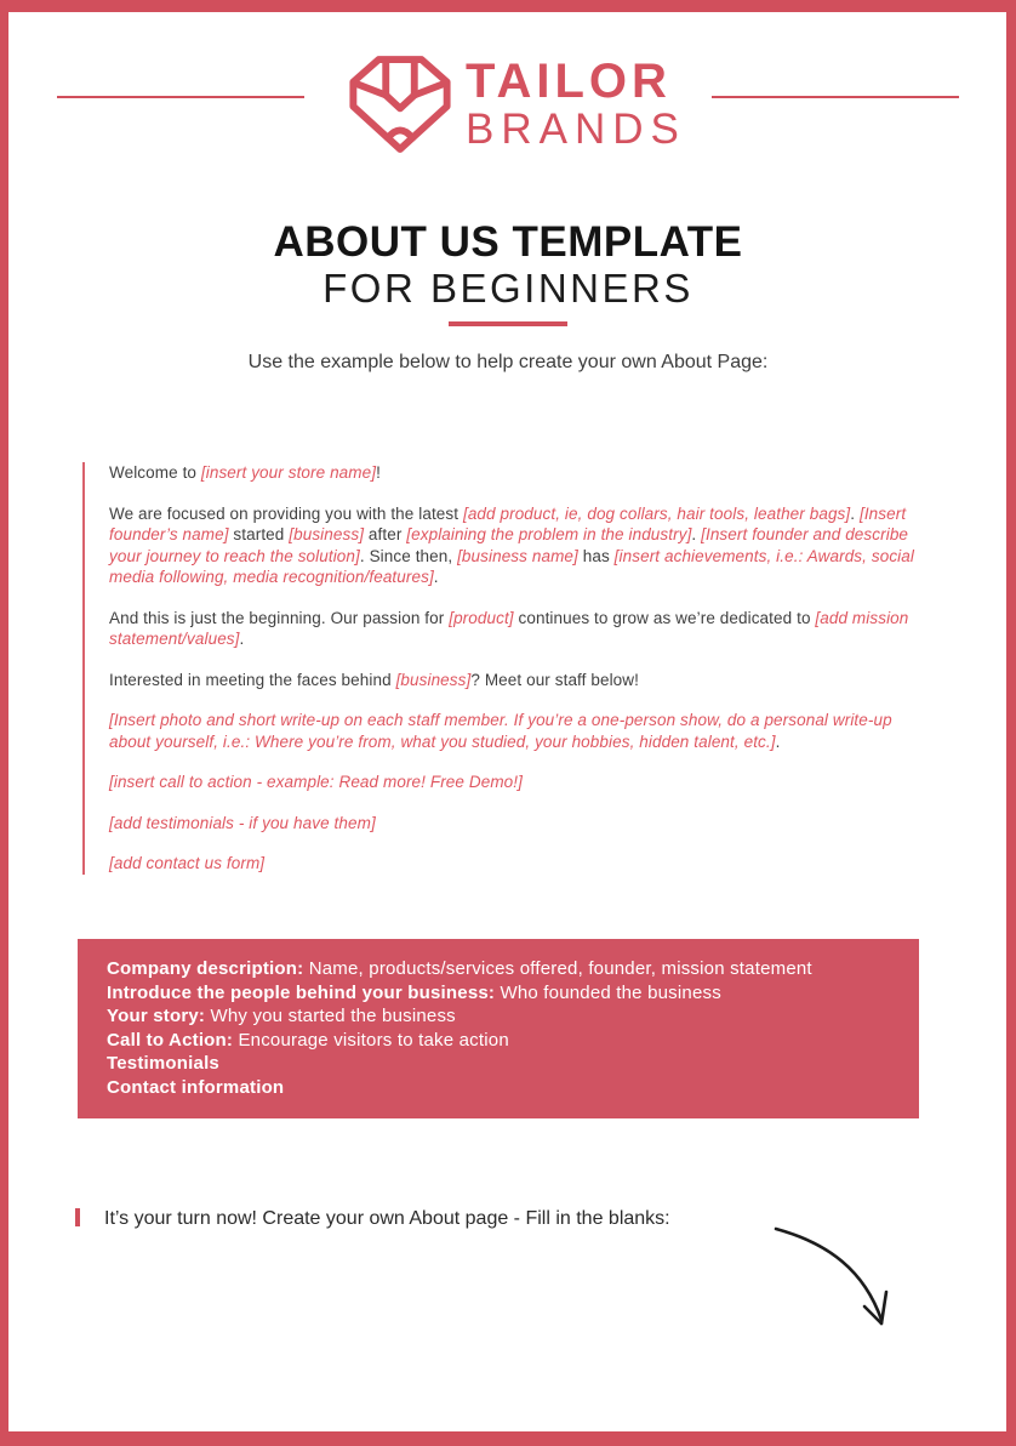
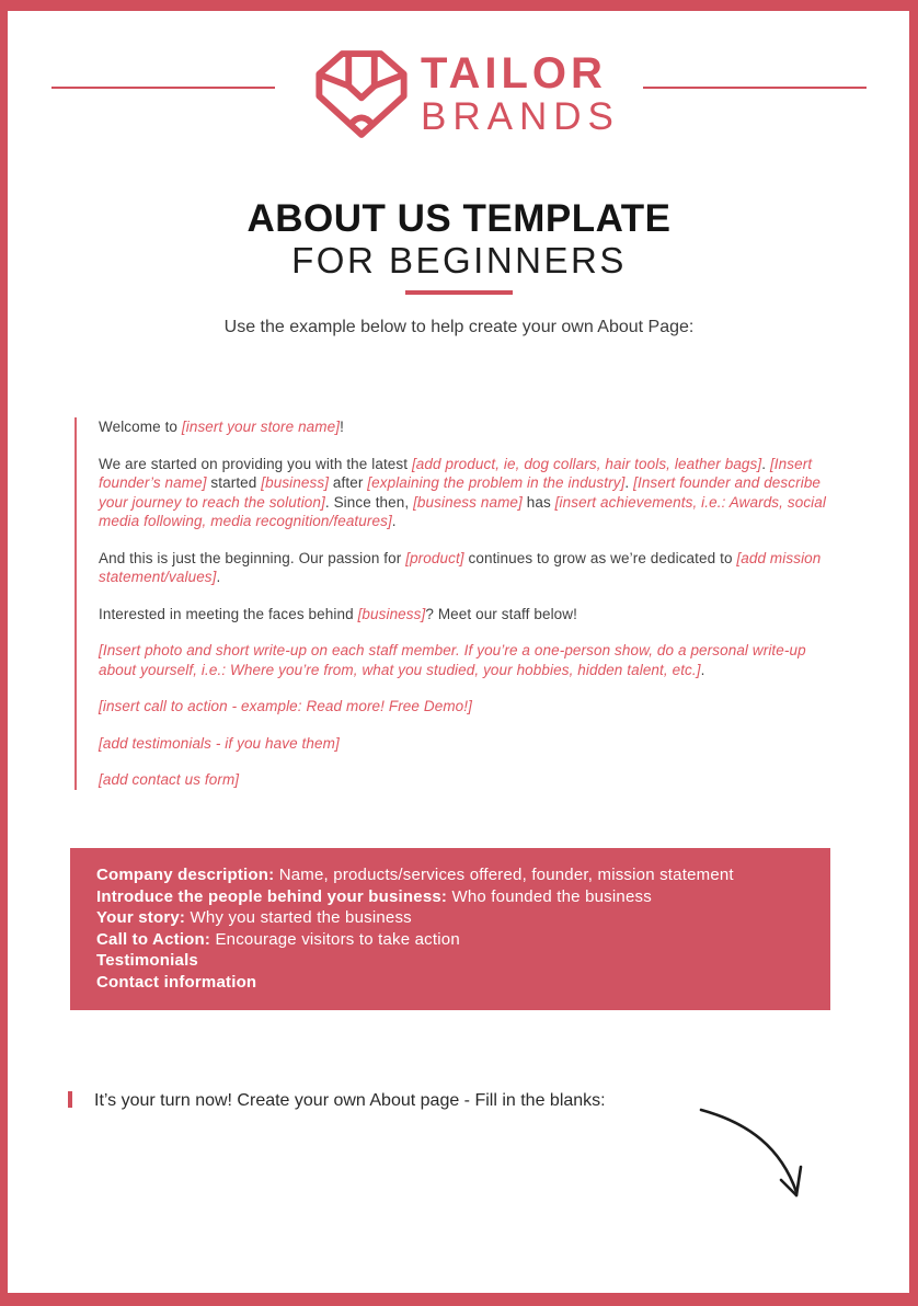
  TAILOR
  BRANDS
  ABOUT US TEMPLATE
  FOR BEGINNERS
  Use the example below to help create your own About Page:
  Welcome to [insert your store name]!
- We are focused on providing you with the latest [add product, ie, dog collars, hair tools, leather bags]. [Insert founder’s name] started [business] after [explaining the problem in the industry]. [Insert founder and describe your journey to reach the solution]. Since then, [business name] has [insert achievements, i.e.: Awards, social media following, media recognition/features].
+ We are started on providing you with the latest [add product, ie, dog collars, hair tools, leather bags]. [Insert founder’s name] started [business] after [explaining the problem in the industry]. [Insert founder and describe your journey to reach the solution]. Since then, [business name] has [insert achievements, i.e.: Awards, social media following, media recognition/features].
  And this is just the beginning. Our passion for [product] continues to grow as we’re dedicated to [add mission statement/values].
  Interested in meeting the faces behind [business]? Meet our staff below!
  [Insert photo and short write-up on each staff member. If you’re a one-person show, do a personal write-up about yourself, i.e.: Where you’re from, what you studied, your hobbies, hidden talent, etc.].
  [insert call to action - example: Read more! Free Demo!]
  [add testimonials - if you have them]
  [add contact us form]
  Company description: Name, products/services offered, founder, mission statement
  Introduce the people behind your business: Who founded the business
  Your story: Why you started the business
  Call to Action: Encourage visitors to take action
  Testimonials
  Contact information
  It’s your turn now! Create your own About page - Fill in the blanks:
